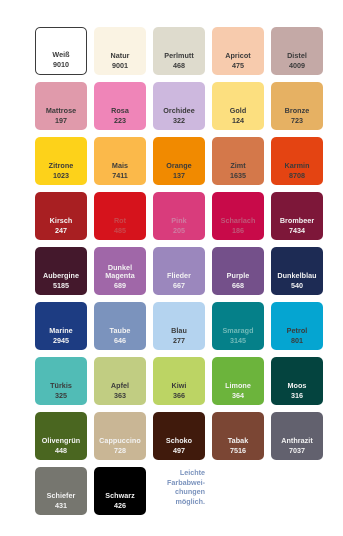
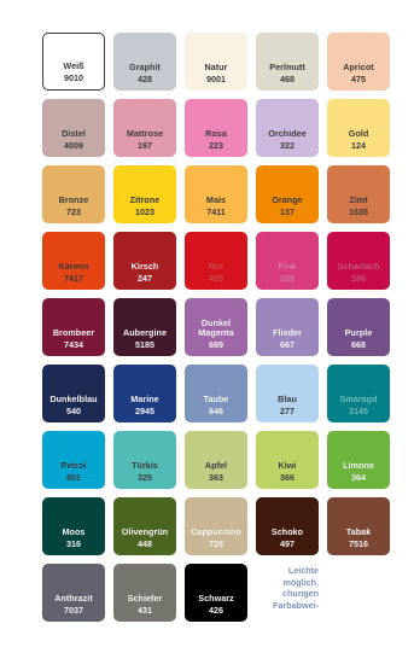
  Weiß
  9010
+ Graphit
+ 428
  Natur
  9001
  Perlmutt
  468
  Apricot
  475
  Distel
  4009
  Mattrose
  197
  Rosa
  223
  Orchidee
  322
  Gold
  124
  Bronze
  723
  Zitrone
  1023
  Mais
  7411
  Orange
  137
  Zimt
  1635
  Karmin
- 8708
+ 7417
  Kirsch
  247
  Rot
  485
  Pink
  205
  Scharlach
  186
  Brombeer
  7434
  Aubergine
  5185
  Dunkel Magenta
  689
  Flieder
  667
  Purple
  668
  Dunkelblau
  540
  Marine
  2945
  Taube
  646
  Blau
  277
  Smaragd
  3145
  Petrol
  801
  Türkis
  325
  Apfel
  363
  Kiwi
  366
  Limone
  364
  Moos
  316
  Olivengrün
  448
  Cappuccino
  728
  Schoko
  497
  Tabak
  7516
  Anthrazit
  7037
  Schiefer
  431
  Schwarz
  426
  Leichte
- Farbabwei-
+ möglich.
  chungen
- möglich.
+ Farbabwei-
